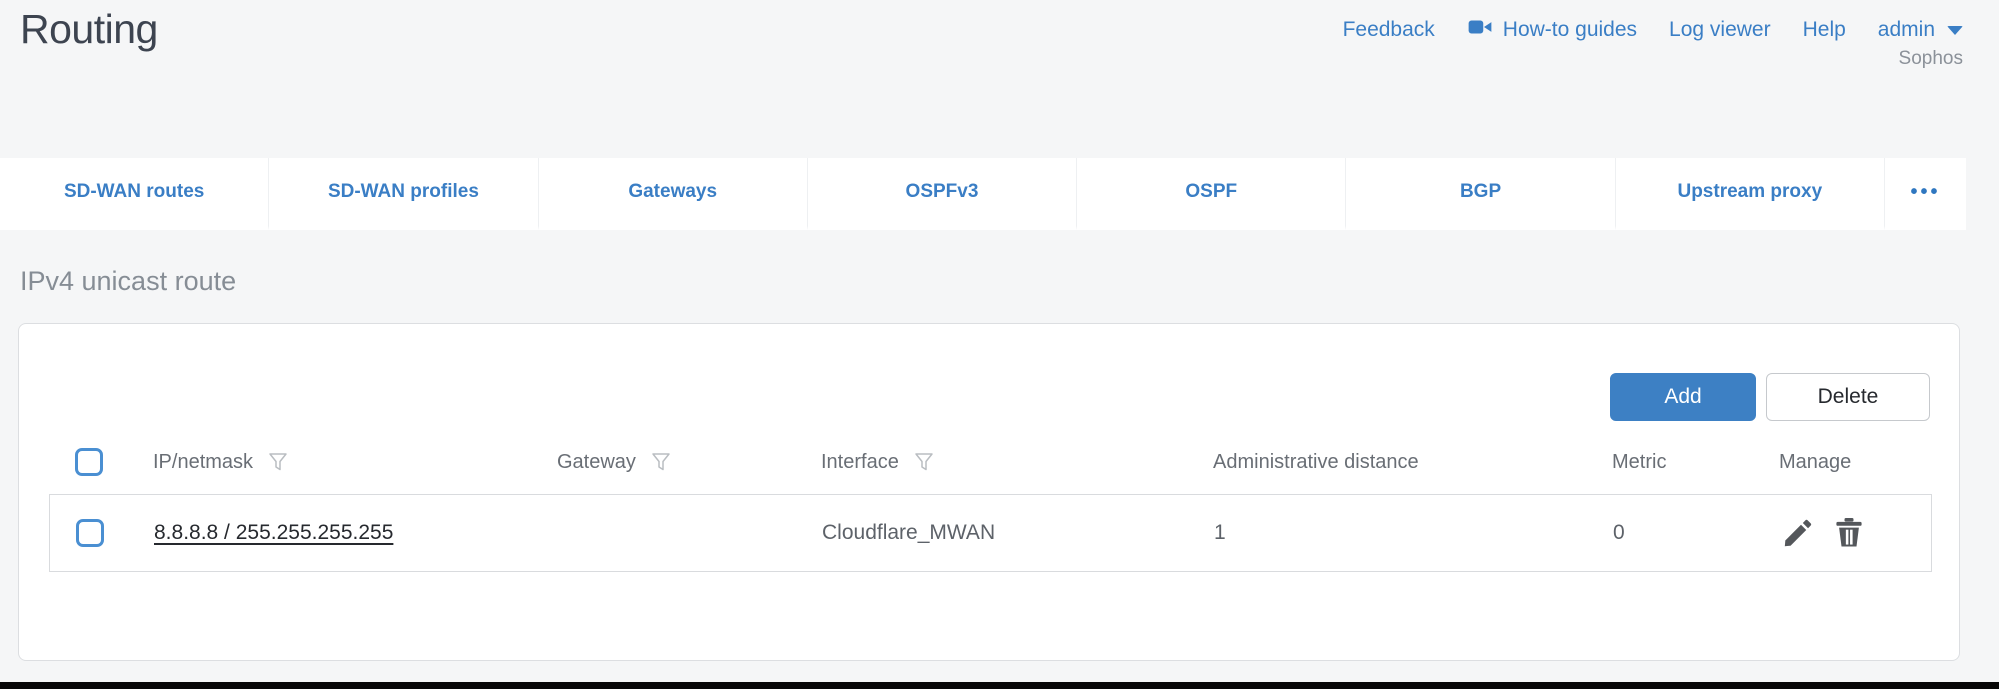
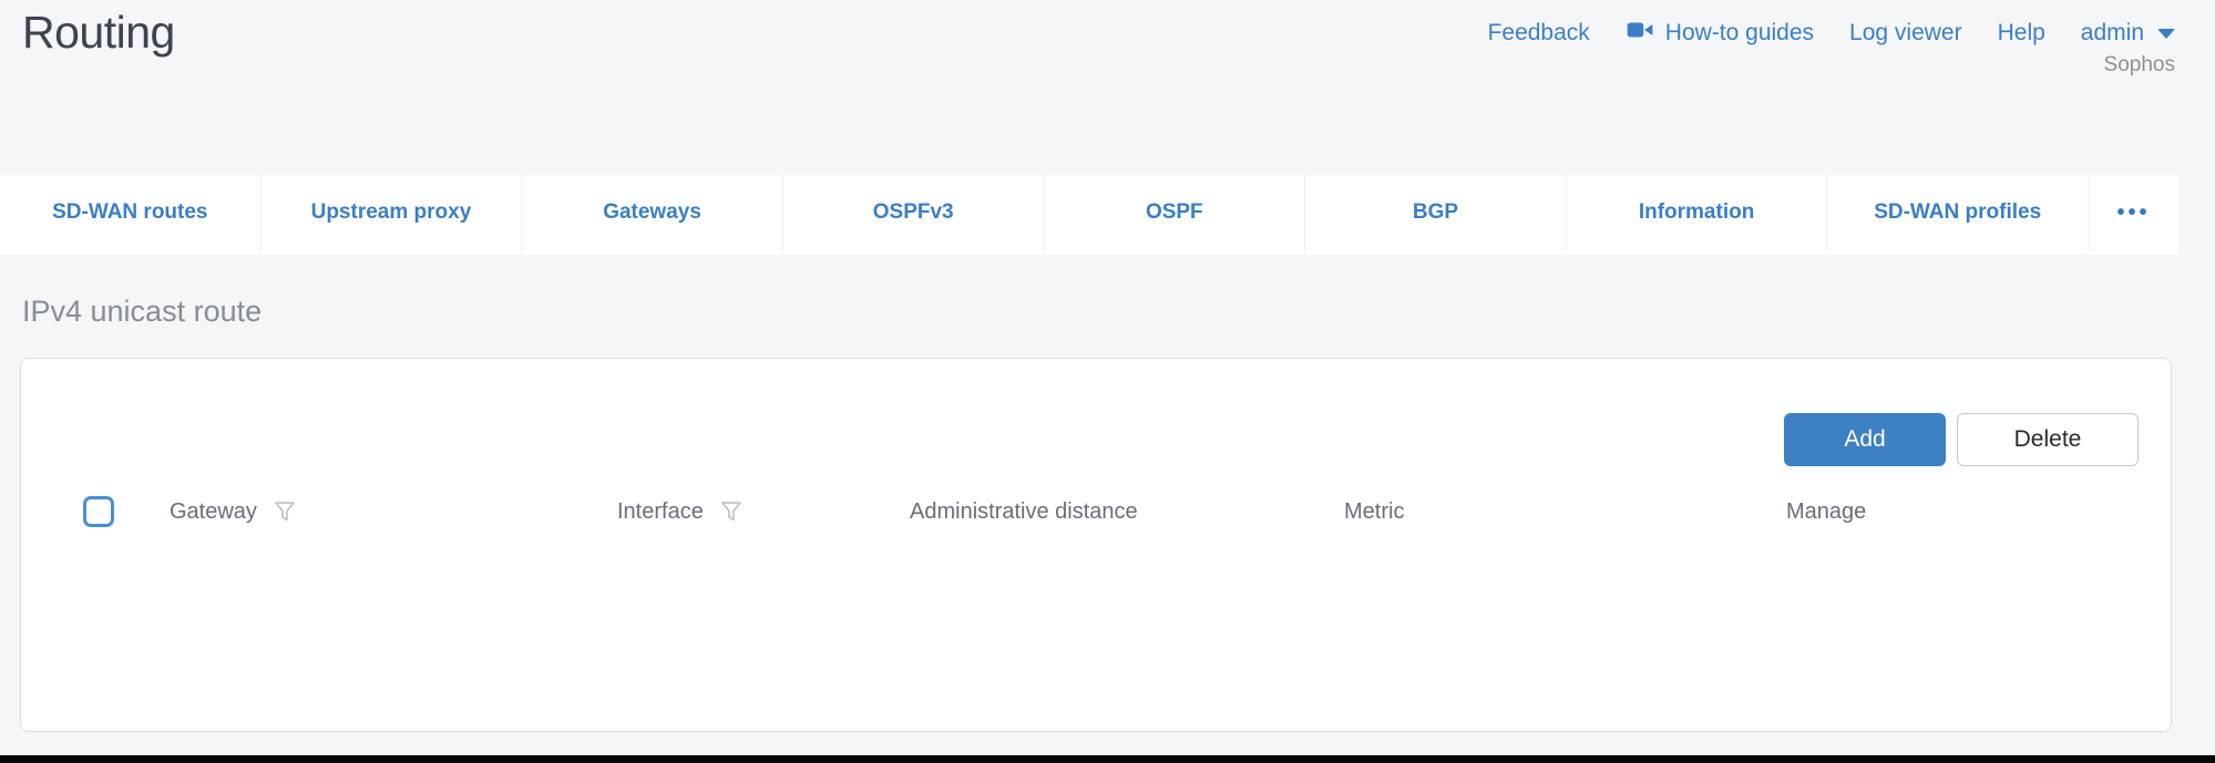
  Routing
  Feedback
  How-to guides
  Log viewer
  Help
  admin
  Sophos
  SD-WAN routes
- SD-WAN profiles
+ Upstream proxy
  Gateways
  OSPFv3
  OSPF
  BGP
+ Information
- Upstream proxy
+ SD-WAN profiles
  •••
  IPv4 unicast route
  Add
  Delete
- IP/netmask
  Gateway
  Interface
  Administrative distance
  Metric
  Manage
- 8.8.8.8 / 255.255.255.255
- Cloudflare_MWAN
- 1
- 0
